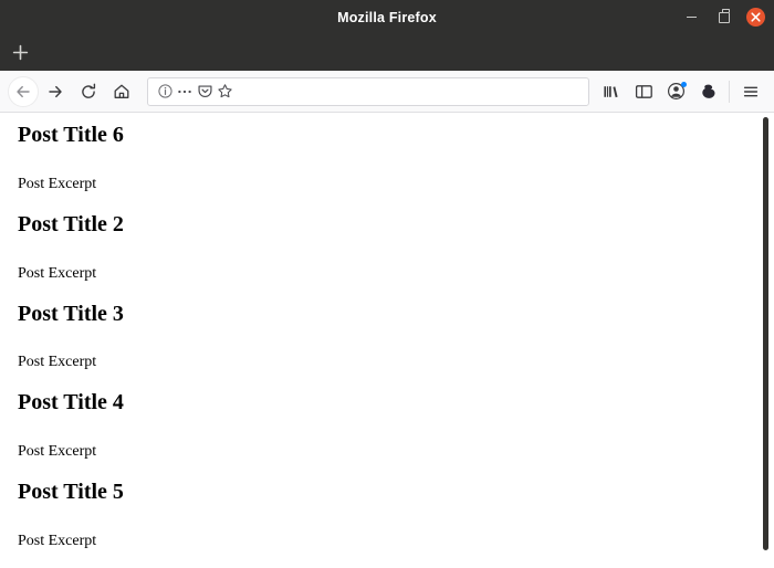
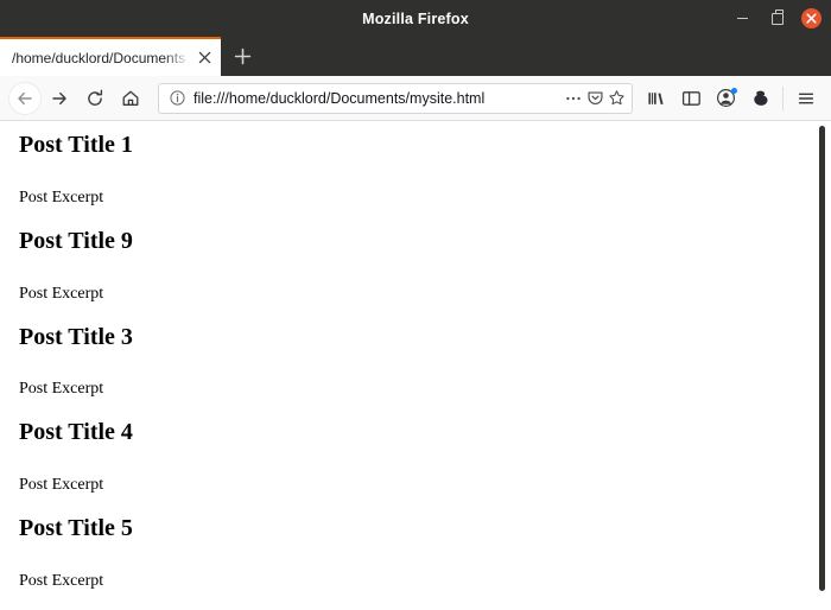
  Mozilla Firefox
+ /home/ducklord/Documents
+ file:///home/ducklord/Documents/mysite.html
- Post Title 6
+ Post Title 1
  Post Excerpt
- Post Title 2
+ Post Title 9
  Post Excerpt
  Post Title 3
  Post Excerpt
  Post Title 4
  Post Excerpt
  Post Title 5
  Post Excerpt
